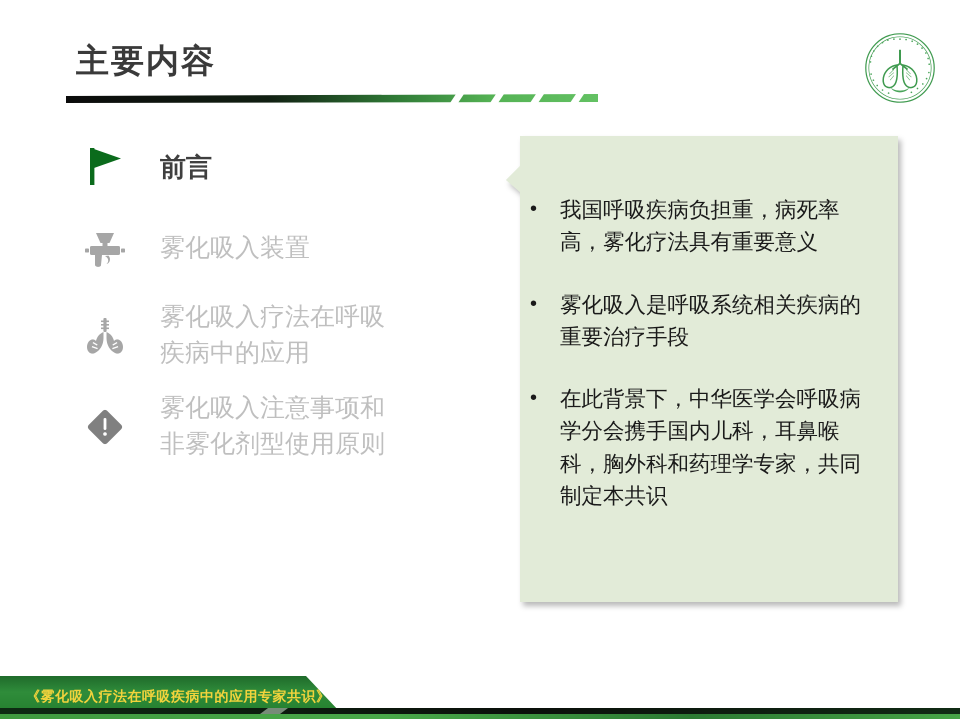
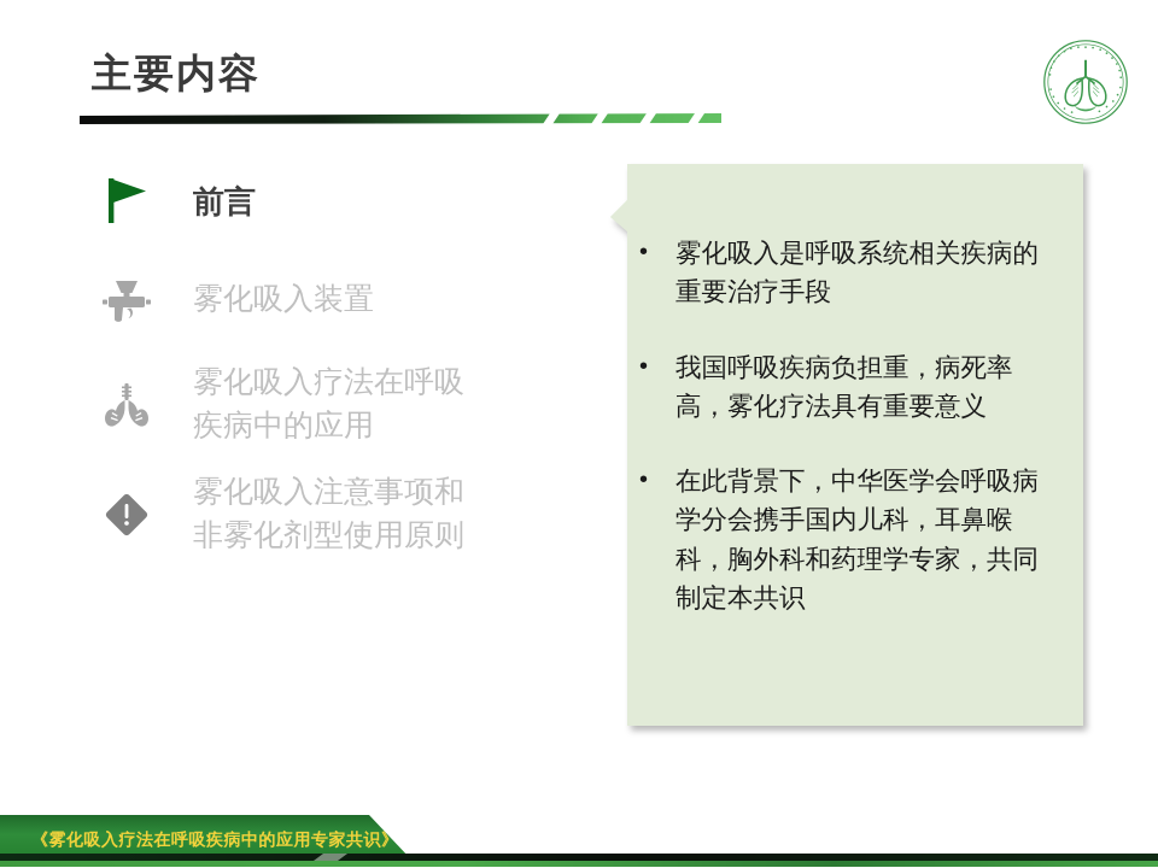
  主要内容
  前言
  雾化吸入装置
  雾化吸入疗法在呼吸
  疾病中的应用
  雾化吸入注意事项和
  非雾化剂型使用原则
  •
- 我国呼吸疾病负担重，病死率高，雾化疗法具有重要意义
+ 雾化吸入是呼吸系统相关疾病的重要治疗手段
  •
- 雾化吸入是呼吸系统相关疾病的重要治疗手段
+ 我国呼吸疾病负担重，病死率高，雾化疗法具有重要意义
  •
  在此背景下，中华医学会呼吸病学分会携手国内儿科，耳鼻喉科，胸外科和药理学专家，共同制定本共识
  《雾化吸入疗法在呼吸疾病中的应用专家共识》
